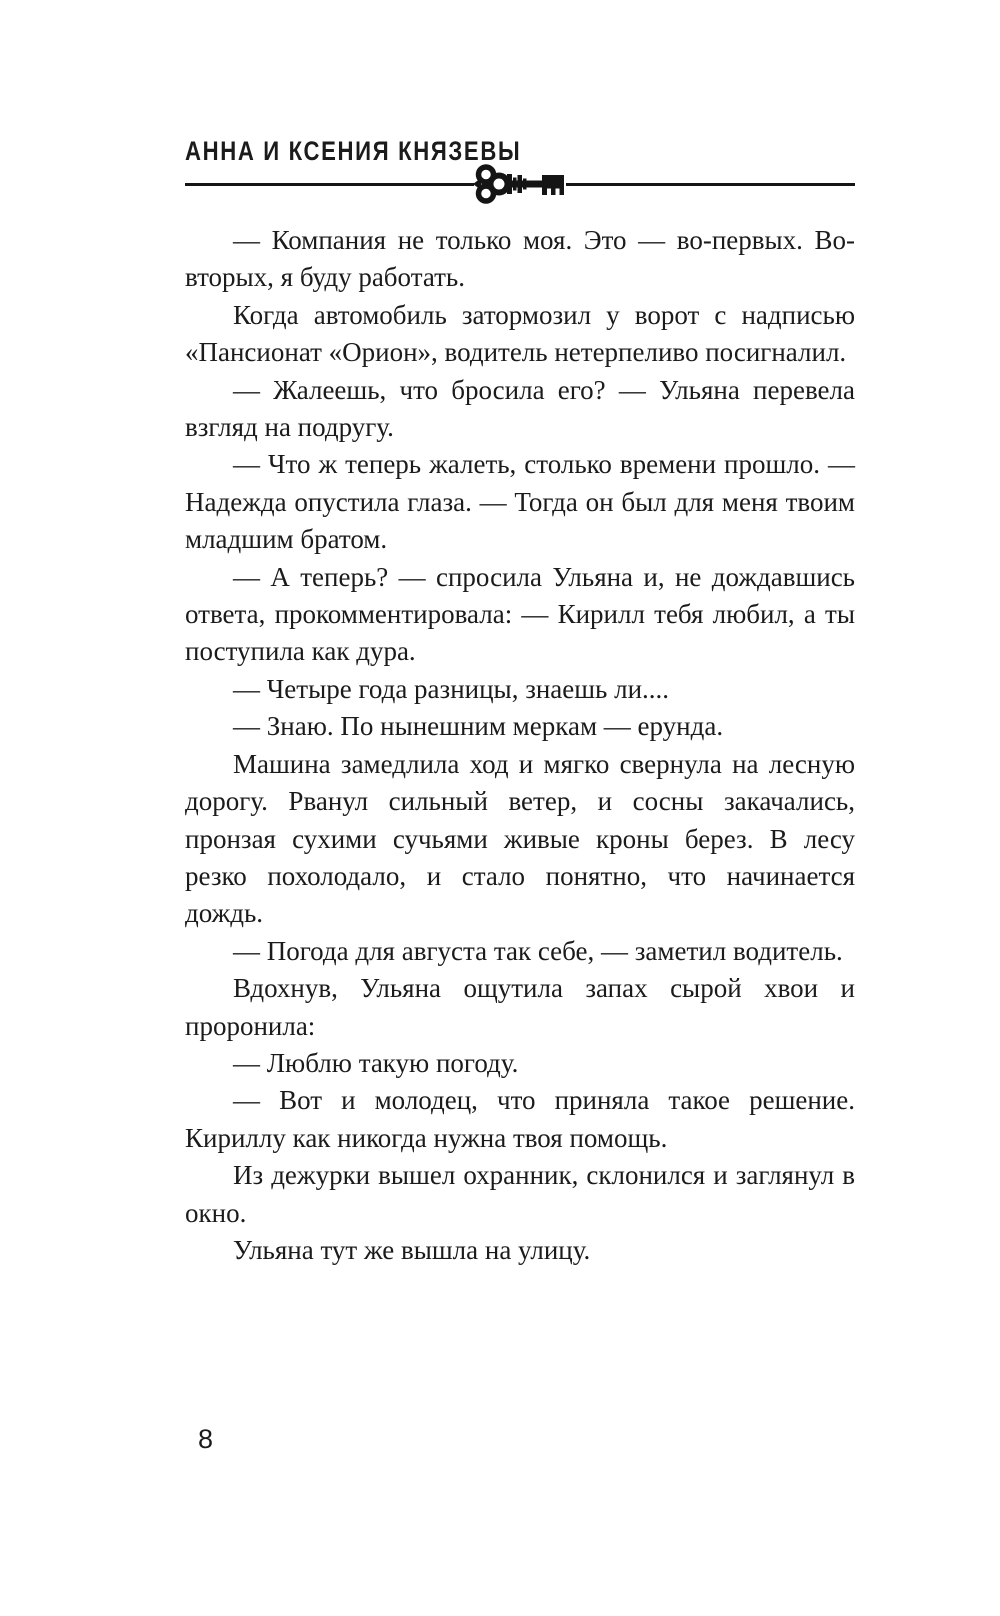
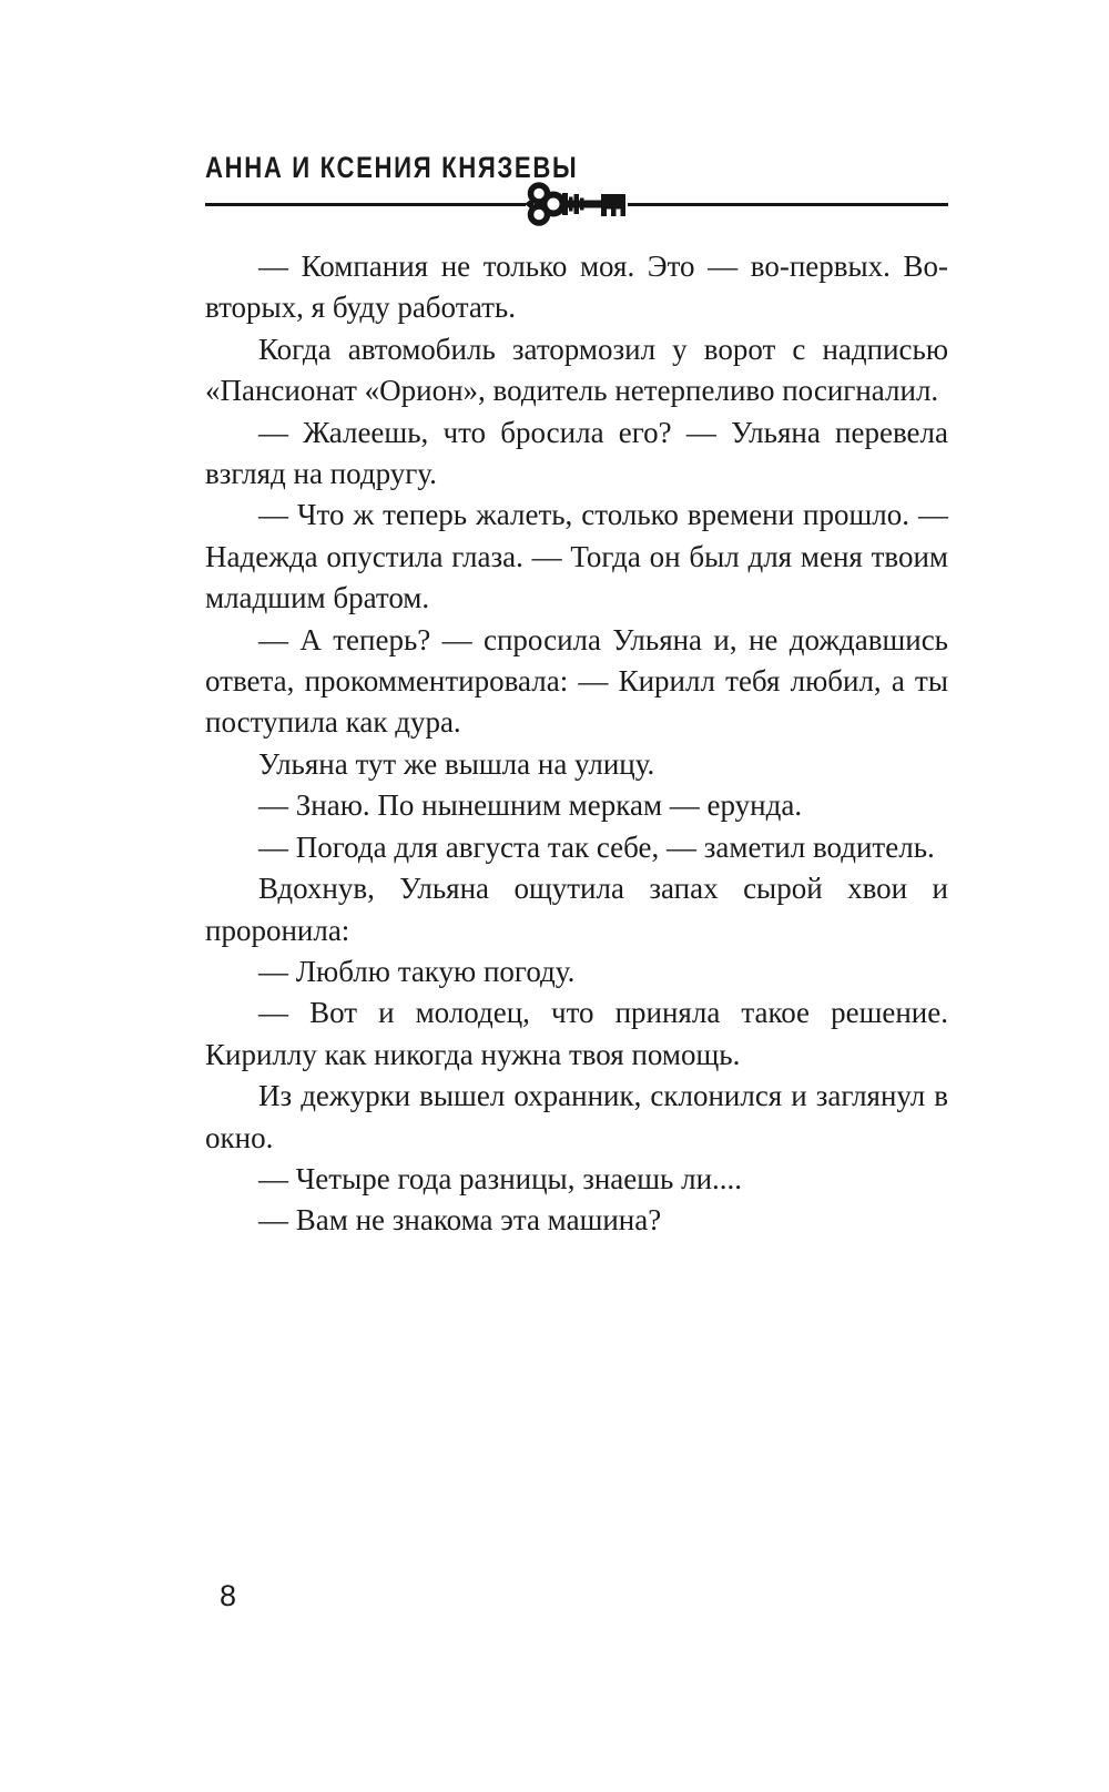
  АННА И КСЕНИЯ КНЯЗЕВЫ
  — Компания не только моя. Это — во-первых. Во-вторых, я буду работать.
  Когда автомобиль затормозил у ворот с над­писью «Пансионат «Орион», водитель нетерпели­во посигналил.
  — Жалеешь, что бросила его? — Ульяна пере­вела взгляд на подругу.
  — Что ж теперь жалеть, столько времени прошло. — Надежда опустила глаза. — Тогда он был для меня твоим младшим братом.
  — А теперь? — спросила Ульяна и, не дождав­шись ответа, прокомментировала: — Кирилл тебя любил, а ты поступила как дура.
- — Четыре года разницы, знаешь ли....
+ Ульяна тут же вышла на улицу.
  — Знаю. По нынешним меркам — ерунда.
- Машина замедлила ход и мягко свернула на лесную дорогу. Рванул сильный ветер, и сосны за­качались, пронзая сухими сучьями живые кроны берез. В лесу резко похолодало, и стало понятно, что начинается дождь.
  — Погода для августа так себе, — заметил во­дитель.
  Вдохнув, Ульяна ощутила запах сырой хвои и проронила:
  — Люблю такую погоду.
  — Вот и молодец, что приняла такое решение. Кириллу как никогда нужна твоя помощь.
  Из дежурки вышел охранник, склонился и за­глянул в окно.
- Ульяна тут же вышла на улицу.
+ — Четыре года разницы, знаешь ли....
+ — Вам не знакома эта машина?
  8
